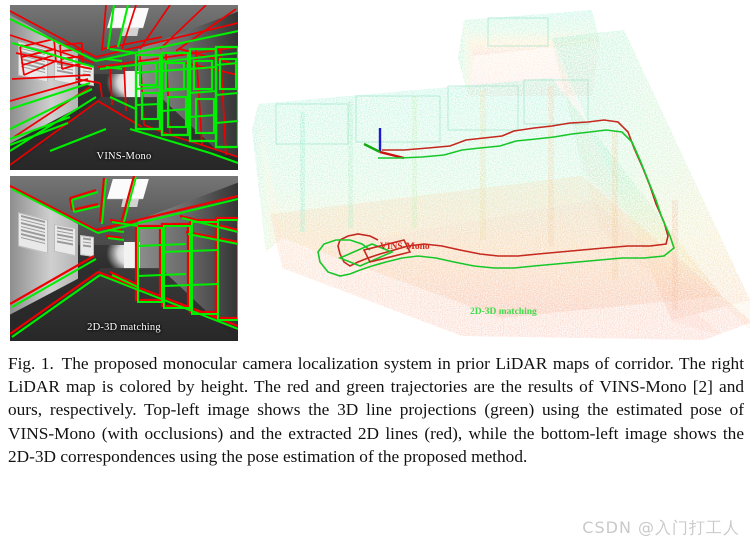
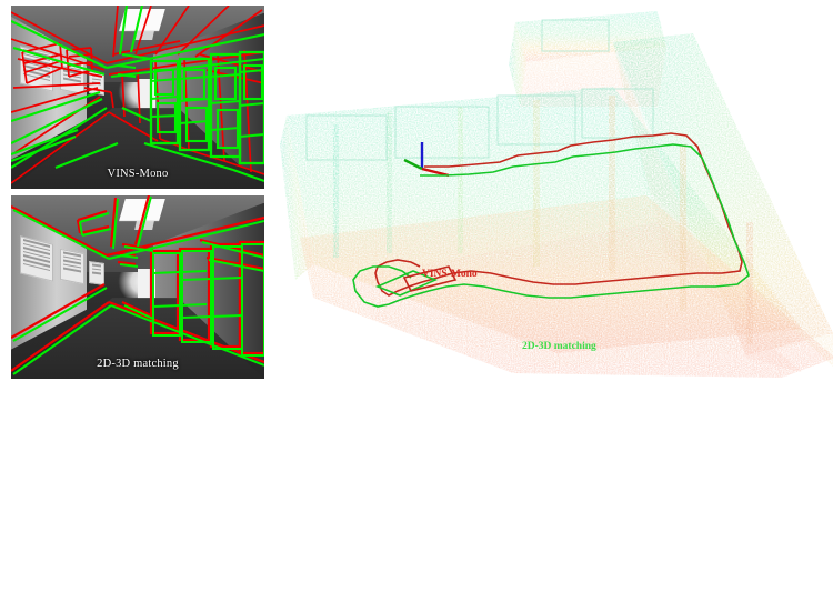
  VINS-Mono
  2D-3D matching
  VINS-Mono
  2D-3D matching
- Fig. 1. The proposed monocular camera localization system in prior LiDAR maps of corridor. The right LiDAR map is colored by height. The red and green trajectories are the results of VINS-Mono [2] and ours, respectively. Top-left image shows the 3D line projections (green) using the estimated pose of VINS-Mono (with occlusions) and the extracted 2D lines (red), while the bottom-left image shows the 2D-3D correspondences using the pose estimation of the proposed method.
- CSDN @入门打工人
